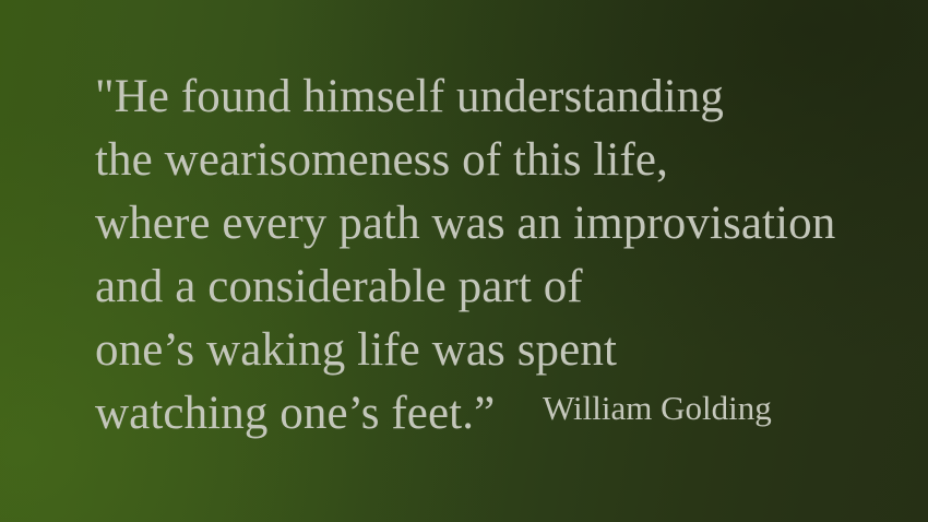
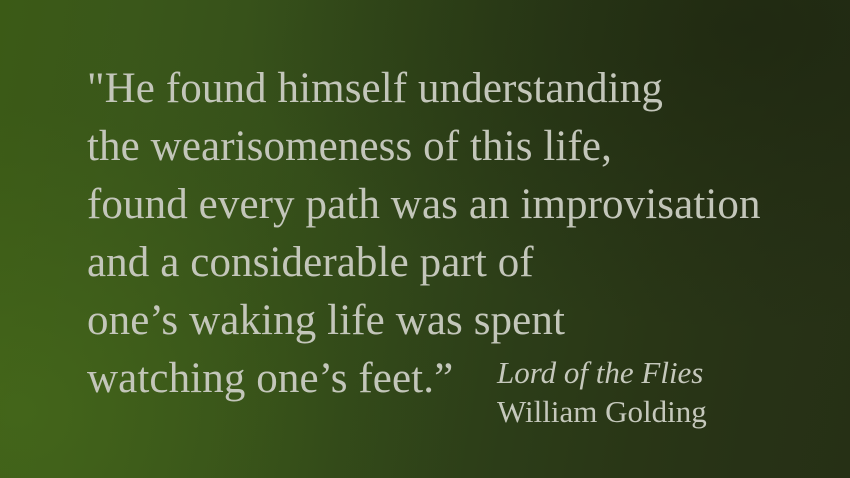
  "He found himself understanding
  the wearisomeness of this life,
- where every path was an improvisation
+ found every path was an improvisation
  and a considerable part of
  one’s waking life was spent
  watching one’s feet.”
+ Lord of the Flies
  William Golding
